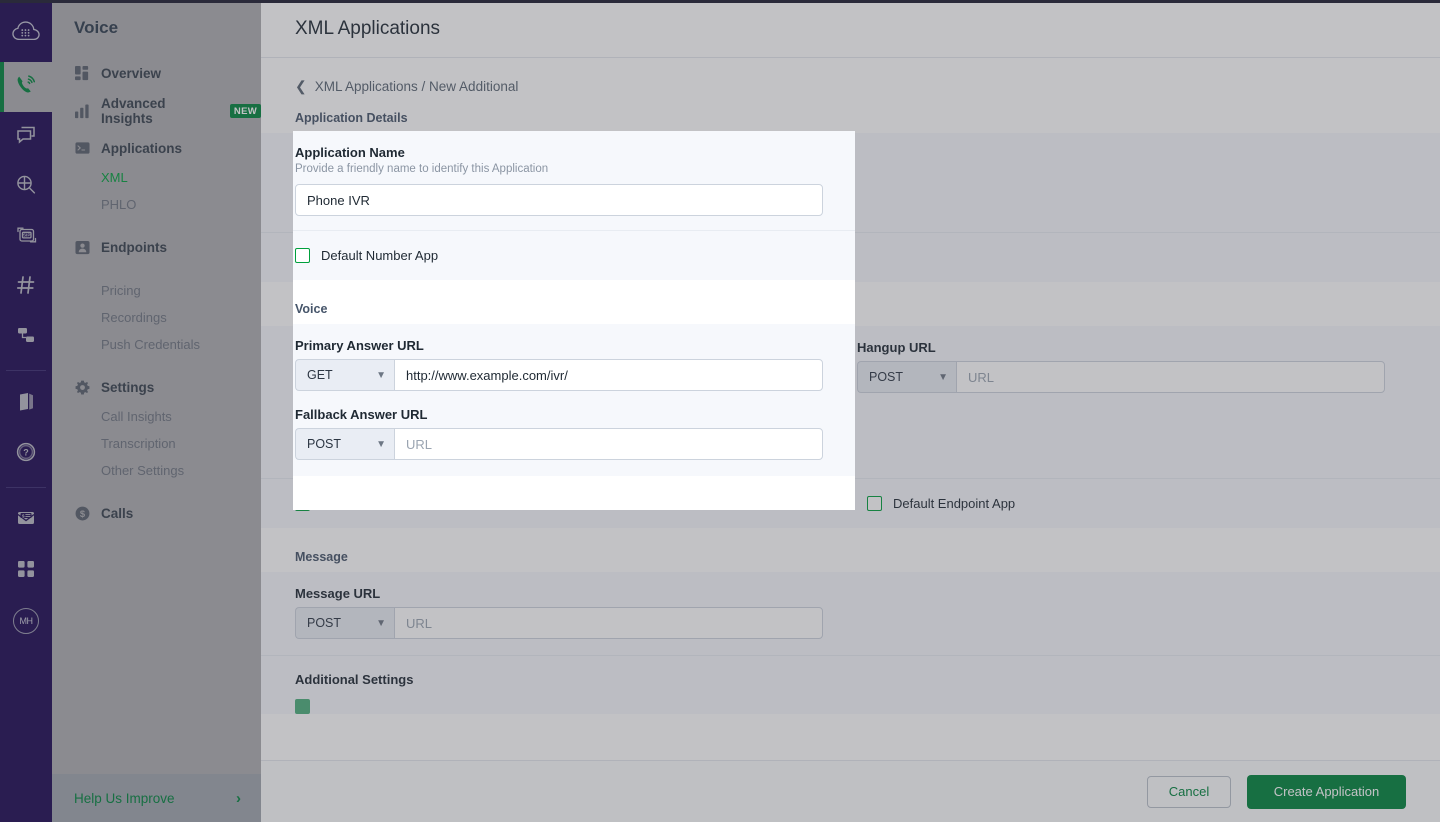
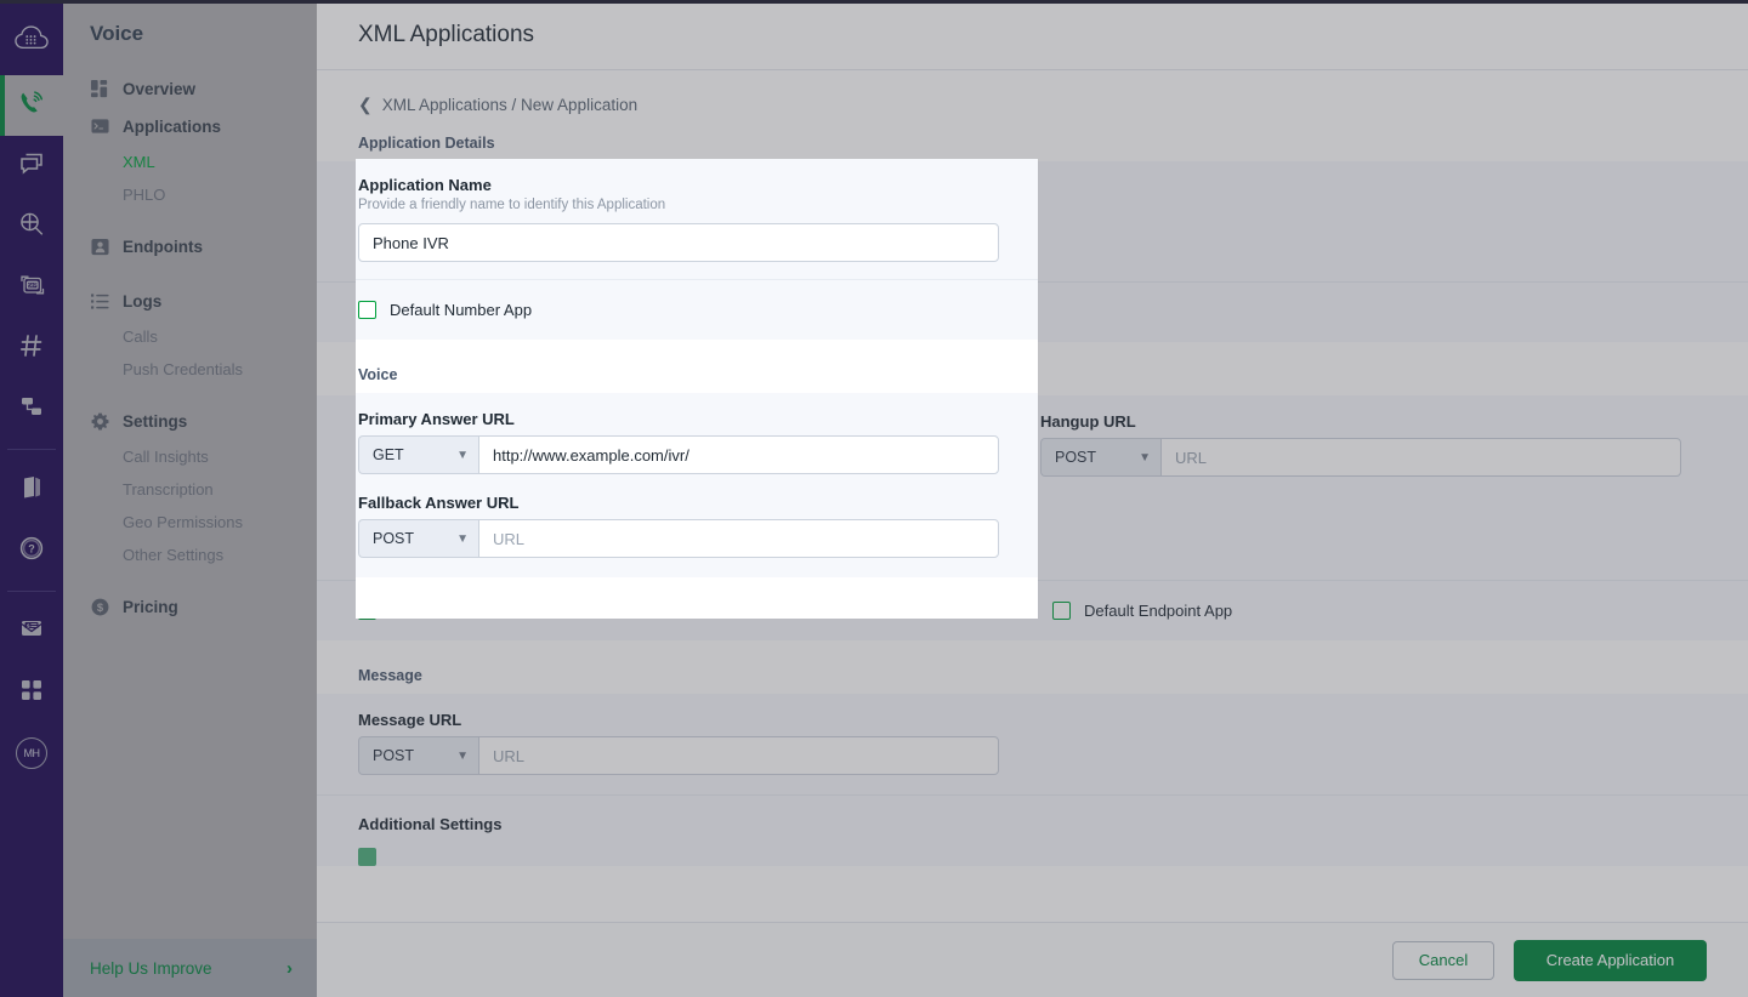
  XML Applications
  ❮
- XML Applications / New Additional
+ XML Applications / New Application
  Application Details
  Hangup URL
  POST
  ▼
  URL
  Default Endpoint App
  Message
  Message URL
  POST
  ▼
  URL
  Additional Settings
  Voice
  Overview
- Advanced Insights
- NEW
  Applications
  XML
  PHLO
  Endpoints
+ Logs
- Pricing
+ Calls
- Recordings
  Push Credentials
  Settings
  Call Insights
  Transcription
+ Geo Permissions
  Other Settings
  $
- Calls
+ Pricing
  Help Us Improve
  ›
  ?
  MH
  Application Name
  Provide a friendly name to identify this Application
  Phone IVR
  Default Number App
  Voice
  Primary Answer URL
  GET
  ▼
  http://www.example.com/ivr/
  Fallback Answer URL
  POST
  ▼
  URL
  Cancel
  Create Application
